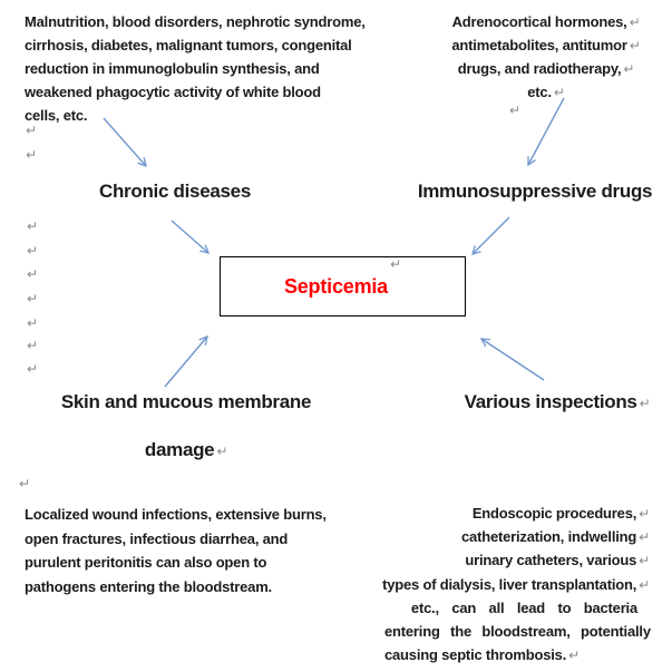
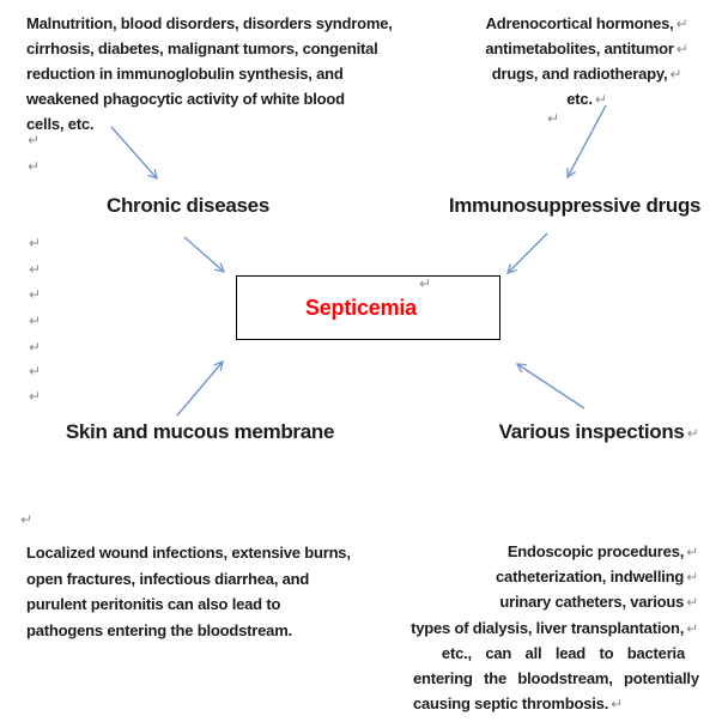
- Malnutrition, blood disorders, nephrotic syndrome,
+ Malnutrition, blood disorders, disorders syndrome,
  cirrhosis, diabetes, malignant tumors, congenital
  reduction in immunoglobulin synthesis, and
  weakened phagocytic activity of white blood
  cells, etc.
  Adrenocortical hormones,
  ↵
  antimetabolites, antitumor
  ↵
  drugs, and radiotherapy,
  ↵
  etc.
  ↵
  Chronic diseases
  Immunosuppressive drugs
  Skin and mucous membrane
- damage ↵
  Various inspections ↵
  Septicemia
  ↵
  Localized wound infections, extensive burns,
  open fractures, infectious diarrhea, and
- purulent peritonitis can also open to
+ purulent peritonitis can also lead to
  pathogens entering the bloodstream.
  Endoscopic procedures, ↵
  catheterization, indwelling ↵
  urinary catheters, various ↵
  types of dialysis, liver transplantation, ↵
  etc., can all lead to bacteria
  entering the bloodstream, potentially
  causing septic thrombosis. ↵
  ↵
  ↵
  ↵
  ↵
  ↵
  ↵
  ↵
  ↵
  ↵
  ↵
  ↵
